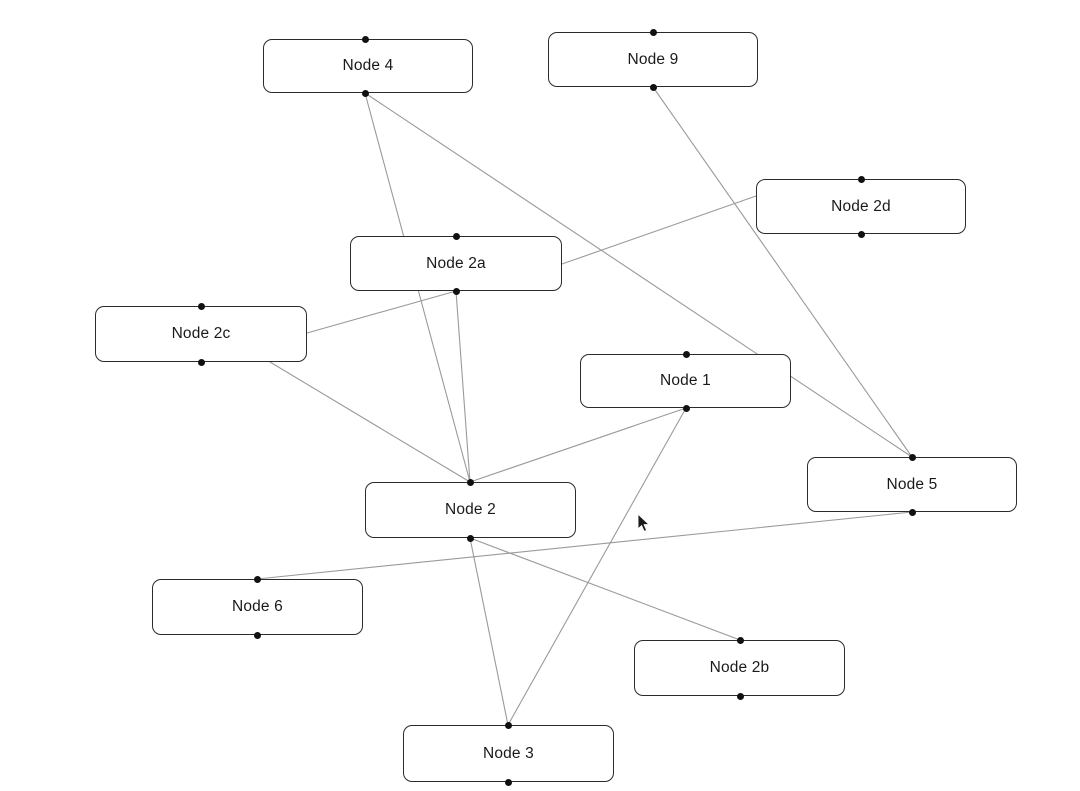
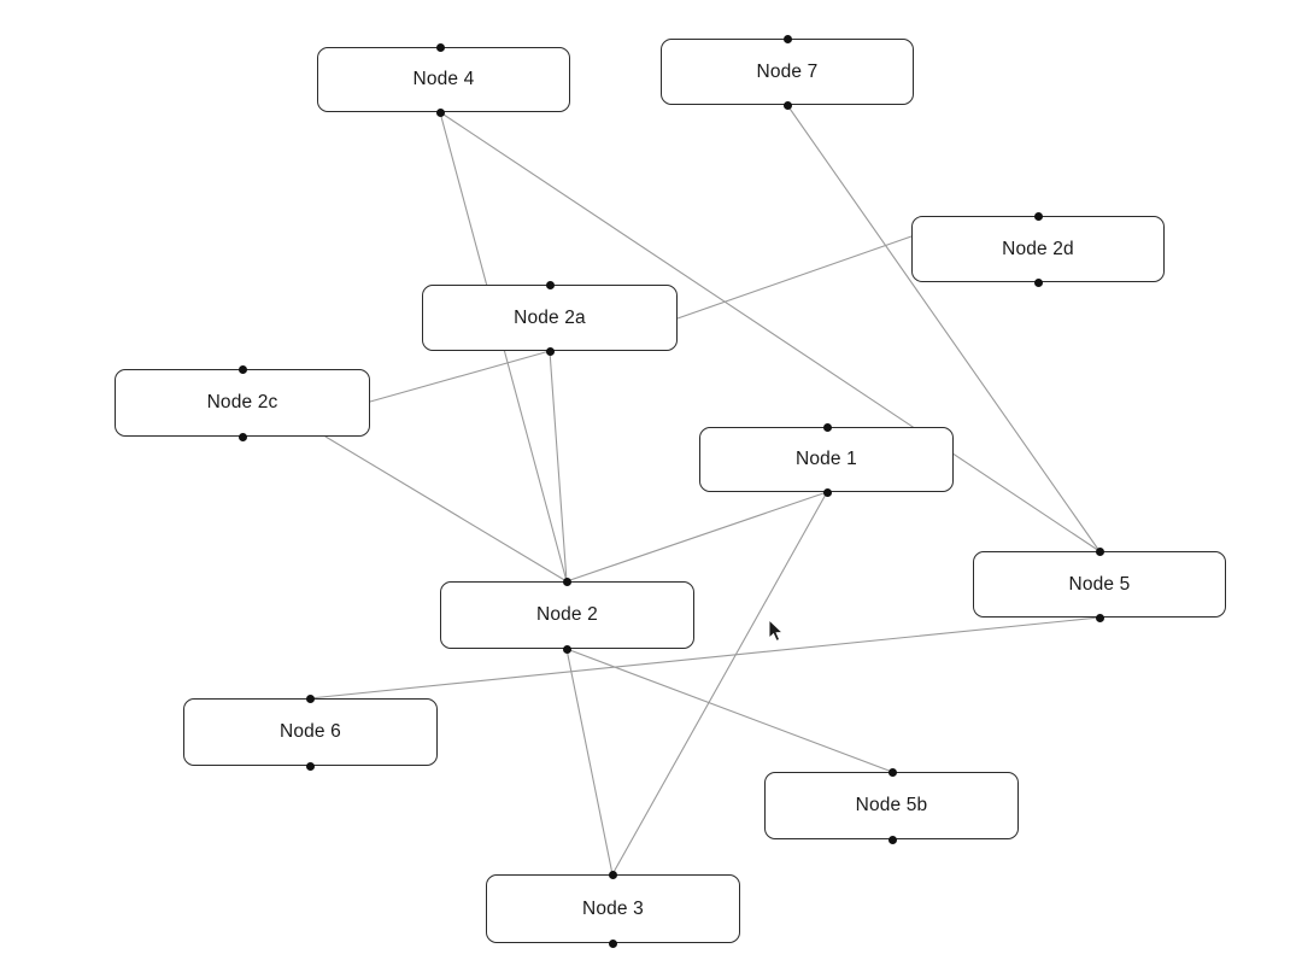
  Node 4
- Node 9
+ Node 7
  Node 2d
  Node 2a
  Node 2c
  Node 1
  Node 5
  Node 2
  Node 6
- Node 2b
+ Node 5b
  Node 3
